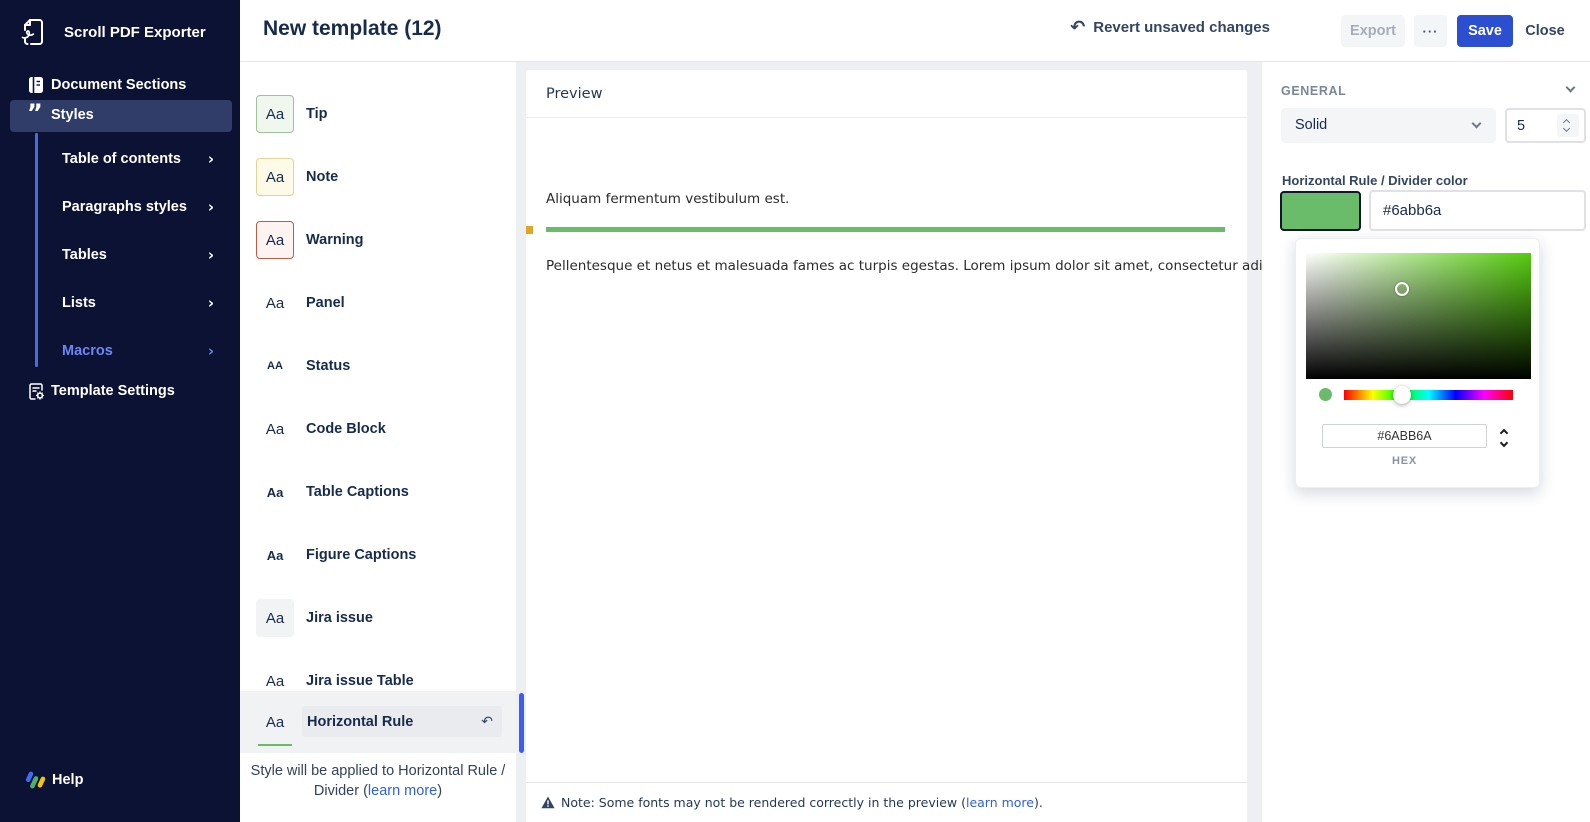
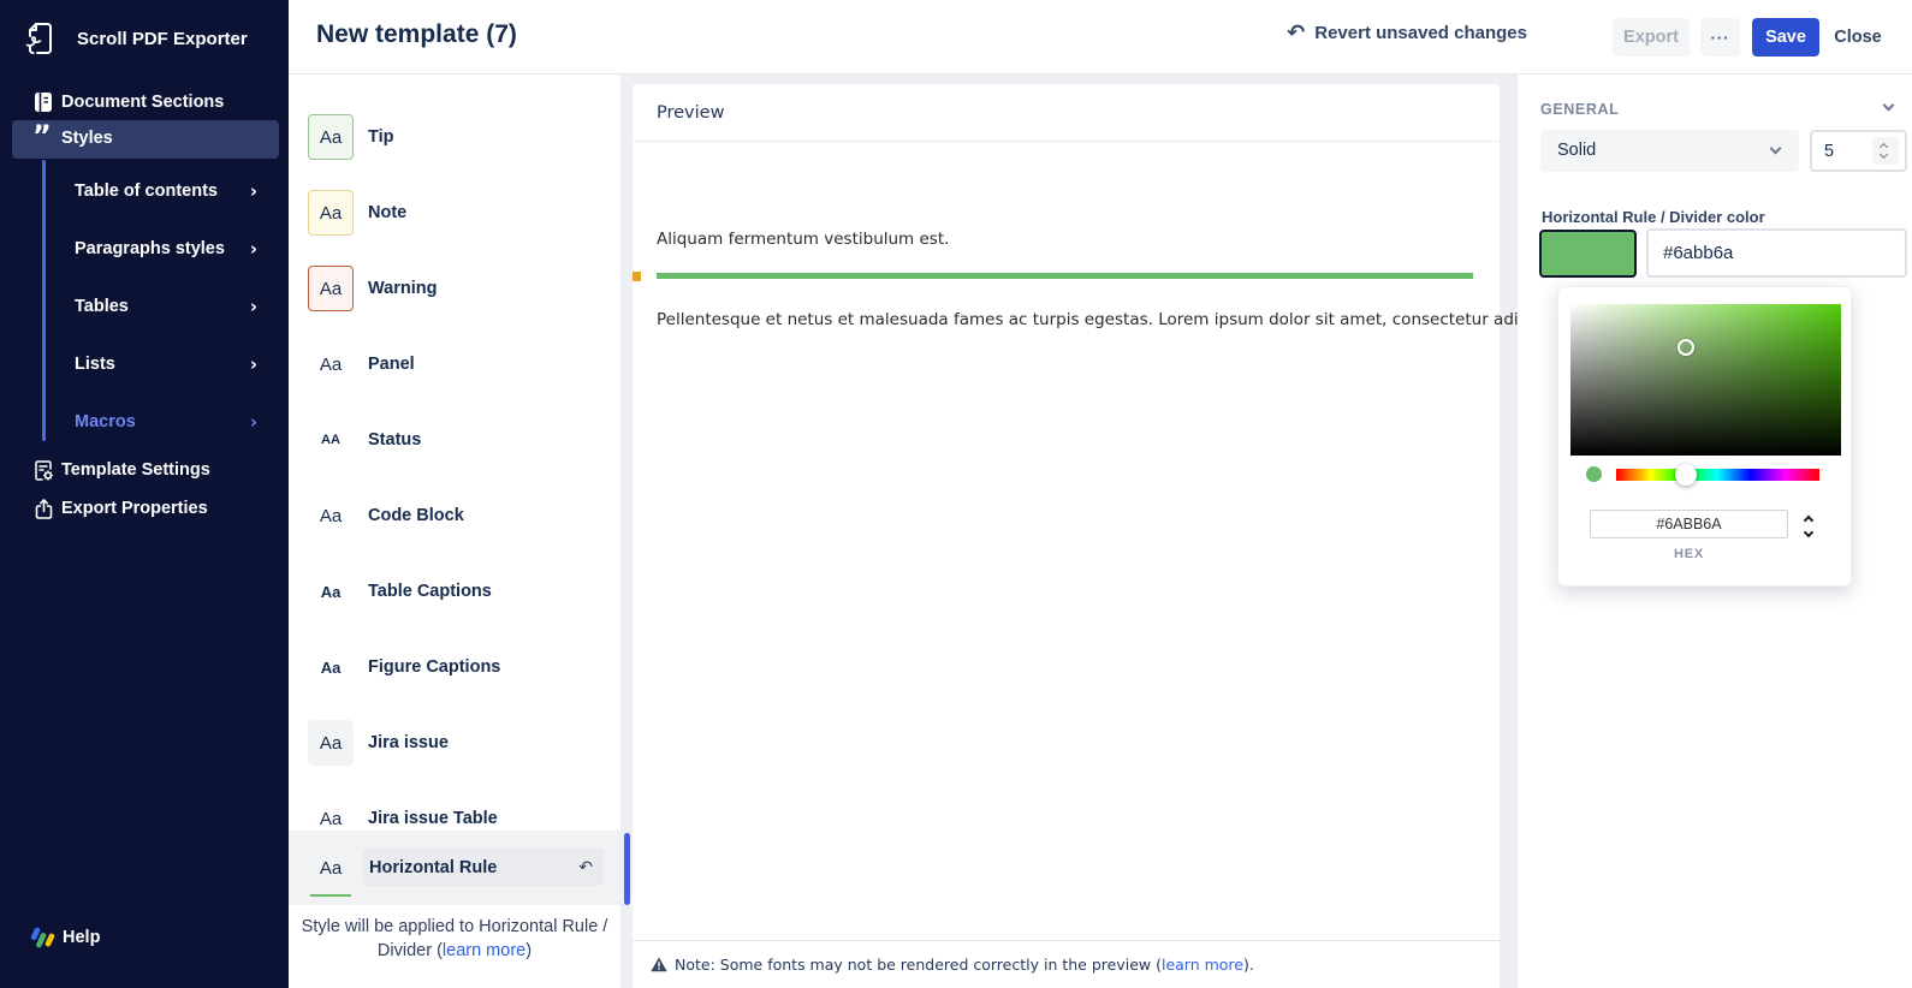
  Scroll PDF Exporter
  Document Sections
  ”
  Styles
  Table of contents
  ›
  Paragraphs styles
  ›
  Tables
  ›
  Lists
  ›
  Macros
  ›
  Template Settings
+ Export Properties
  Help
- New template (12)
+ New template (7)
  ↶
  Revert unsaved changes
  Export
  ···
  Save
  Close
  Aa
  Tip
  Aa
  Note
  Aa
  Warning
  Aa
  Panel
  AA
  Status
  Aa
  Code Block
  Aa
  Table Captions
  Aa
  Figure Captions
  Aa
  Jira issue
  Aa
  Jira issue Table
  Aa
  Horizontal Rule
  ↶
  Style will be applied to Horizontal Rule / Divider (learn more)
  Preview
  Aliquam fermentum vestibulum est.
  Pellentesque et netus et malesuada fames ac turpis egestas. Lorem ipsum dolor sit amet, consectetur adi
  Note: Some fonts may not be rendered correctly in the preview (learn more).
  GENERAL
  Solid
  5
  Horizontal Rule / Divider color
  #6abb6a
  #6ABB6A
  HEX
